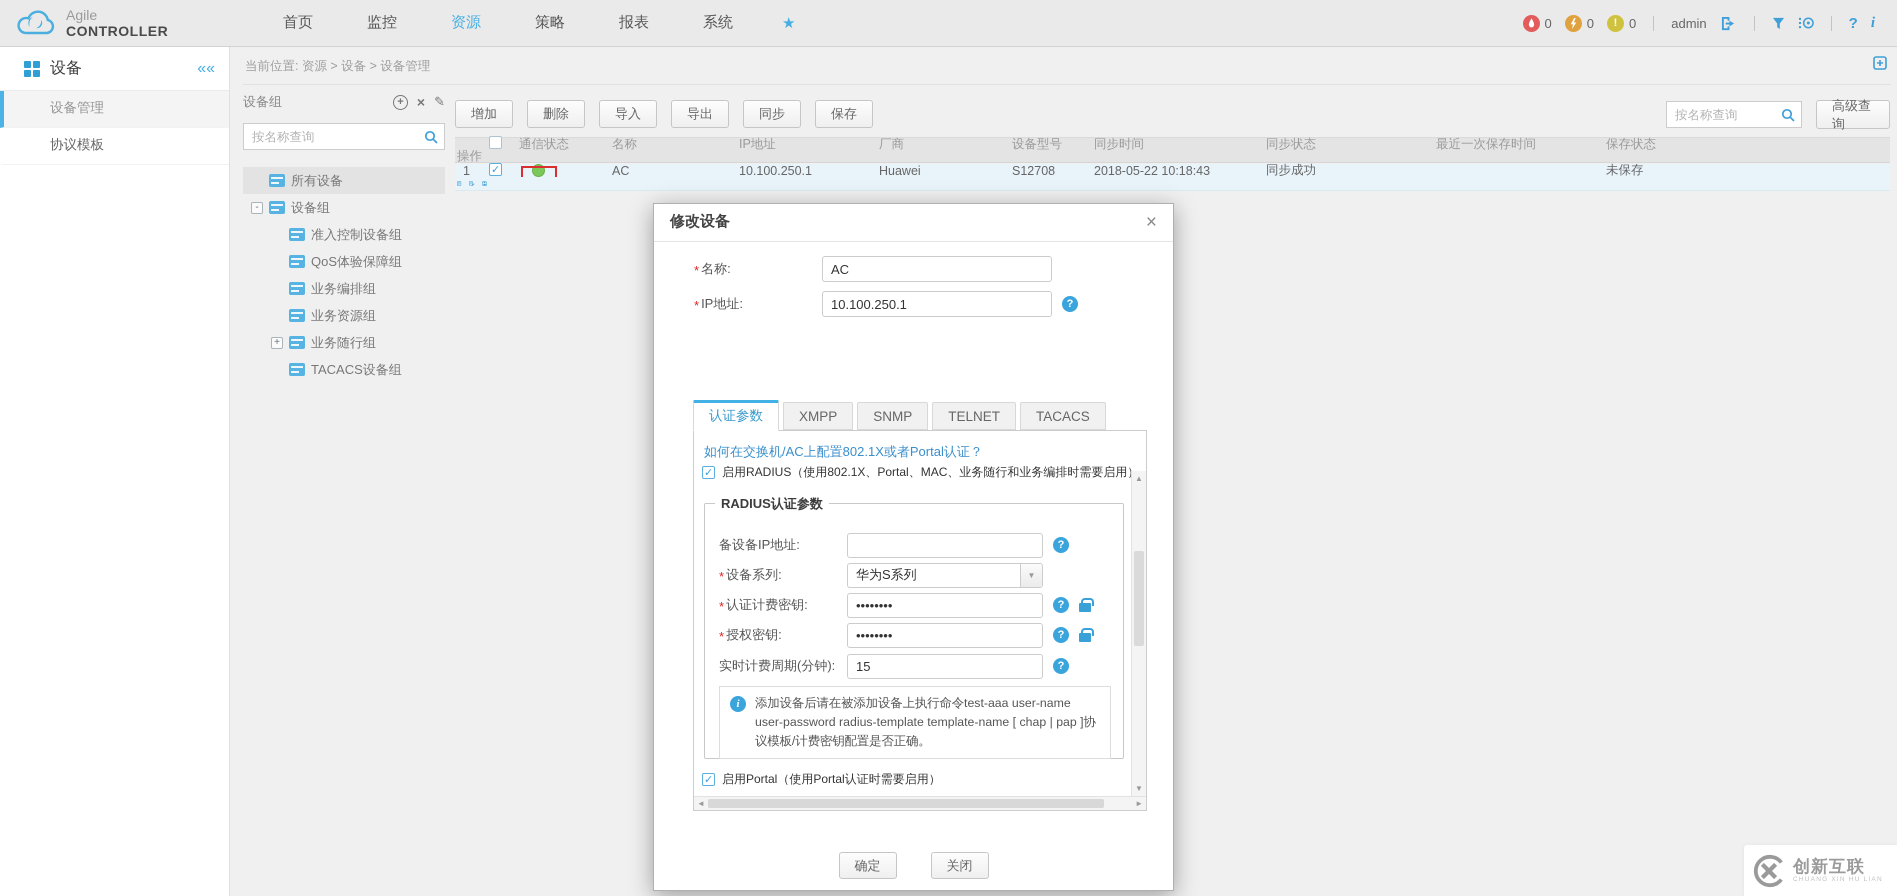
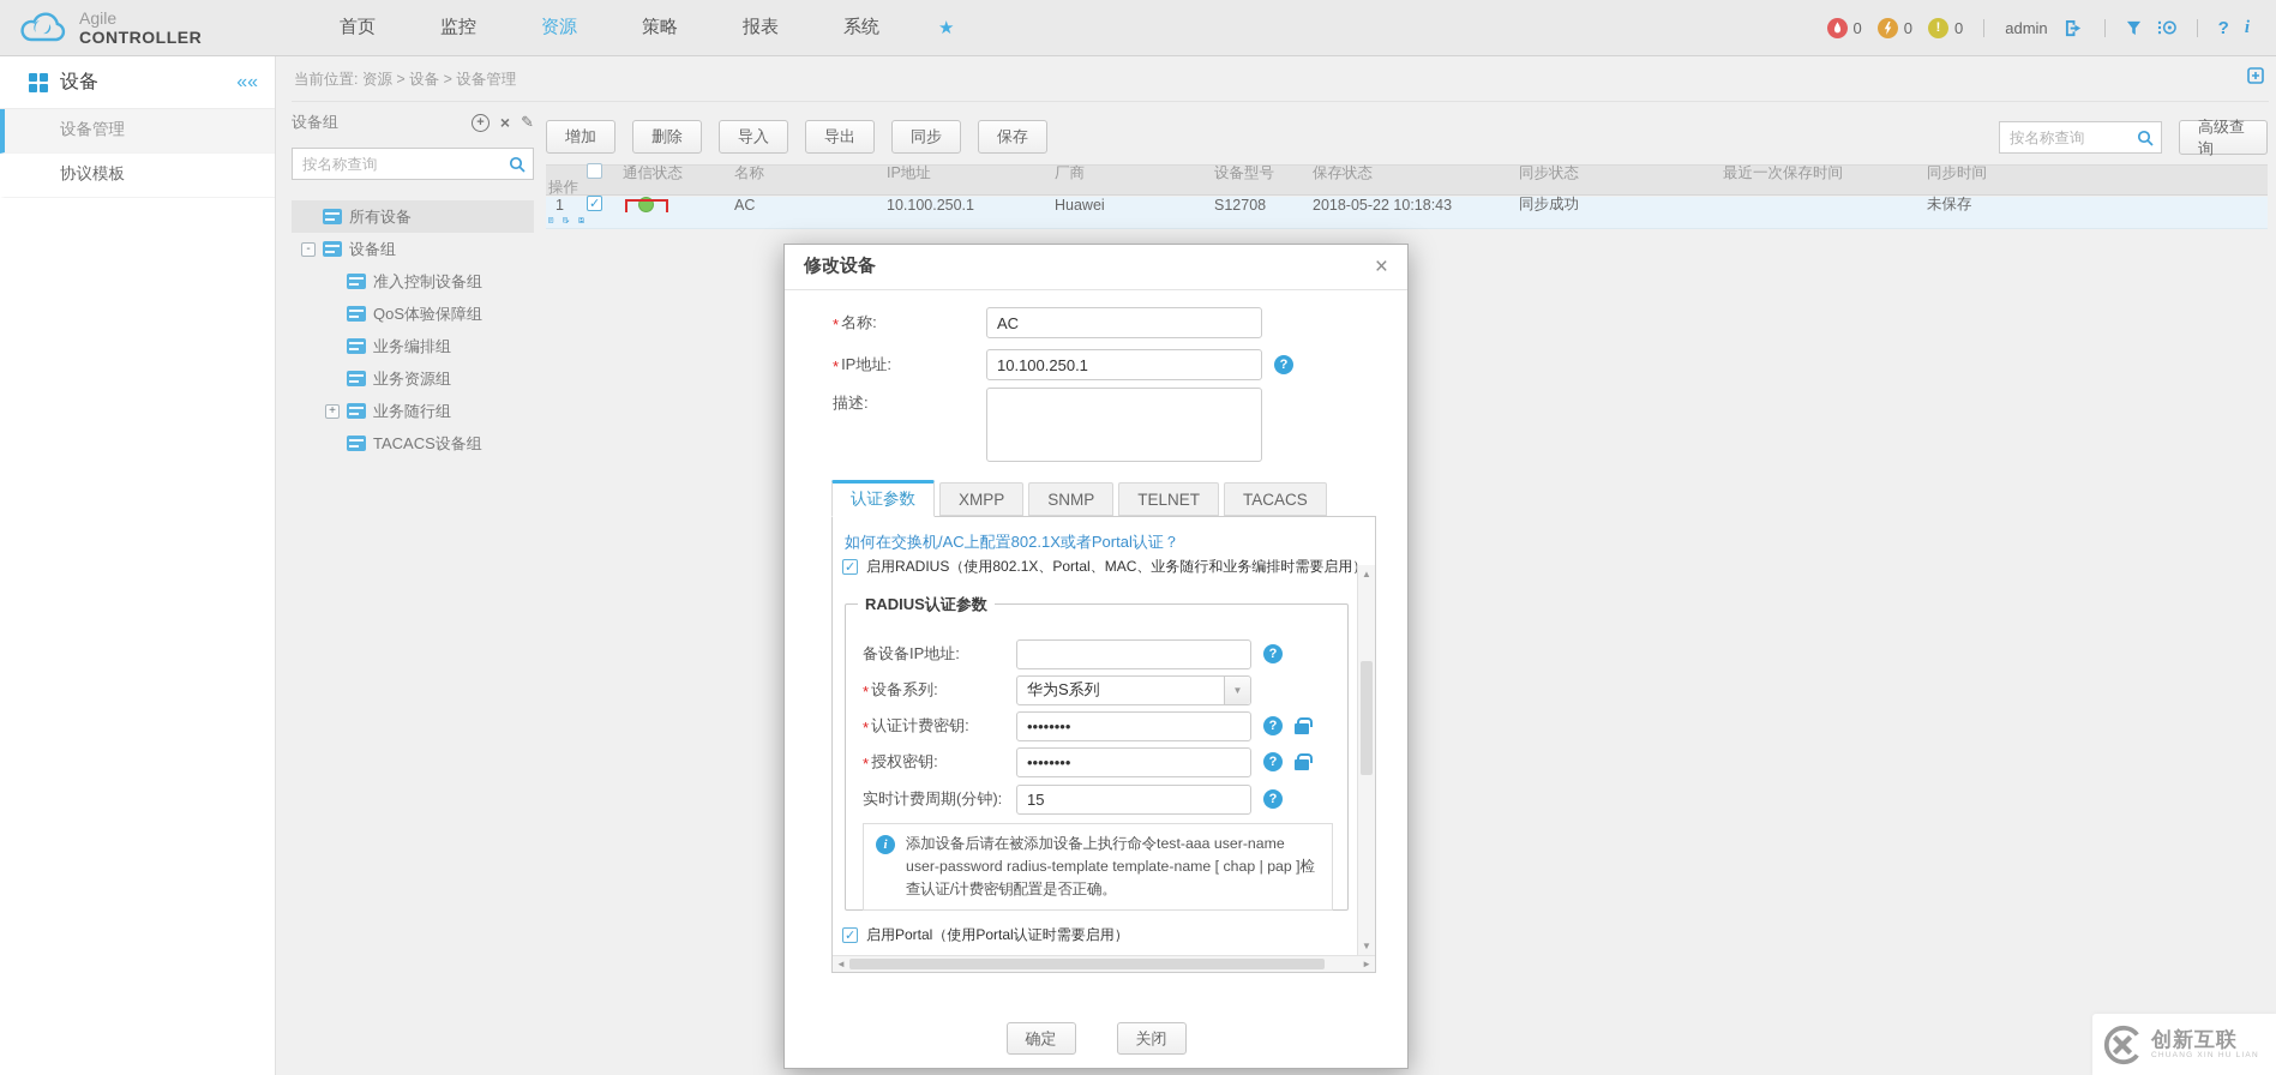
  Agile
  CONTROLLER
  首页
  监控
  资源
  策略
  报表
  系统
  ★
  0
  0
  !
  0
  admin
  ?
  i
  设备
  ««
  设备管理
  协议模板
  当前位置: 资源 > 设备 > 设备管理
  设备组
  +
  ×
  ✎
  按名称查询
  所有设备
  -
  设备组
  准入控制设备组
  QoS体验保障组
  业务编排组
  业务资源组
  +
  业务随行组
  TACACS设备组
  增加
  删除
  导入
  导出
  同步
  保存
  按名称查询
  高级查询
  通信状态
  名称
  IP地址
  厂商
  设备型号
- 同步时间
+ 保存状态
  同步状态
  最近一次保存时间
- 保存状态
+ 同步时间
  操作
  1
  AC
  10.100.250.1
  Huawei
  S12708
  2018-05-22 10:18:43
  同步成功
  未保存
  修改设备
  ×
  * 名称:
  AC
  * IP地址:
  10.100.250.1
  ?
+ 描述:
  认证参数
  XMPP
  SNMP
  TELNET
  TACACS
  如何在交换机/AC上配置802.1X或者Portal认证？
  启用RADIUS（使用802.1X、Portal、MAC、业务随行和业务编排时需要启用
  RADIUS认证参数
  备设备IP地址:
  ?
  * 设备系列:
  华为S系列
  ▼
  * 认证计费密钥:
  ••••••••
  ?
  * 授权密钥:
  ••••••••
  ?
  实时计费周期(分钟):
  15
  ?
  i
- 添加设备后请在被添加设备上执行命令test-aaa user-name user-password radius-template template-name [ chap | pap ]协议模板/计费密钥配置是否正确。
+ 添加设备后请在被添加设备上执行命令test-aaa user-name user-password radius-template template-name [ chap | pap ]检查认证/计费密钥配置是否正确。
  启用Portal（使用Portal认证时需要启用）
  ▲
  ▼
  ◄
  ►
  确定
  关闭
  创新互联
